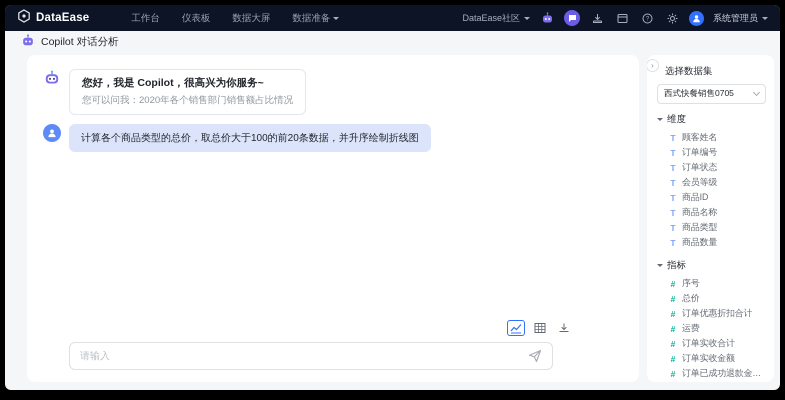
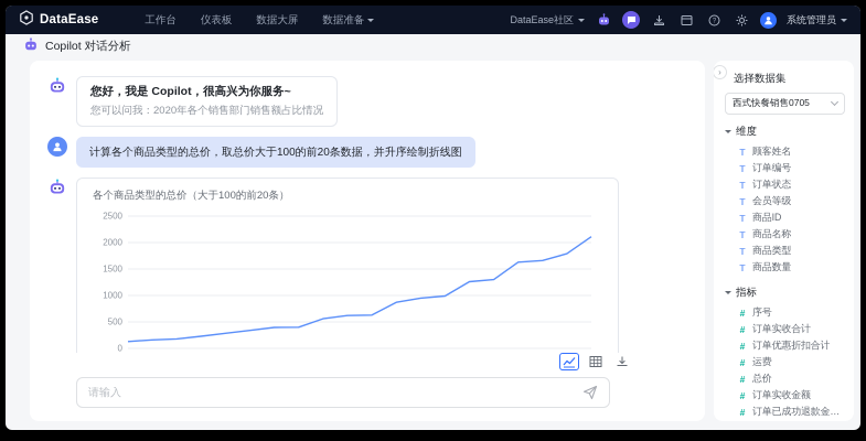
  DataEase
  工作台
  仪表板
  数据大屏
  数据准备
  DataEase社区
  系统管理员
  Copilot 对话分析
  您好，我是 Copilot，很高兴为你服务~
  您可以问我：2020年各个销售部门销售额占比情况
  计算各个商品类型的总价，取总价大于100的前20条数据，并升序绘制折线图
+ 各个商品类型的总价（大于100的前20条）
+ 0
+ 500
+ 1000
+ 1500
+ 2000
+ 2500
  请输入
  ›
  选择数据集
  西式快餐销售0705
  维度
  T
  顾客姓名
  T
  订单编号
  T
  订单状态
  T
  会员等级
  T
  商品ID
  T
  商品名称
  T
  商品类型
  T
  商品数量
  指标
  #
  序号
  #
- 总价
+ 订单实收合计
  #
  订单优惠折扣合计
  #
  运费
  #
- 订单实收合计
+ 总价
  #
  订单实收金额
  #
  订单已成功退款金额（
